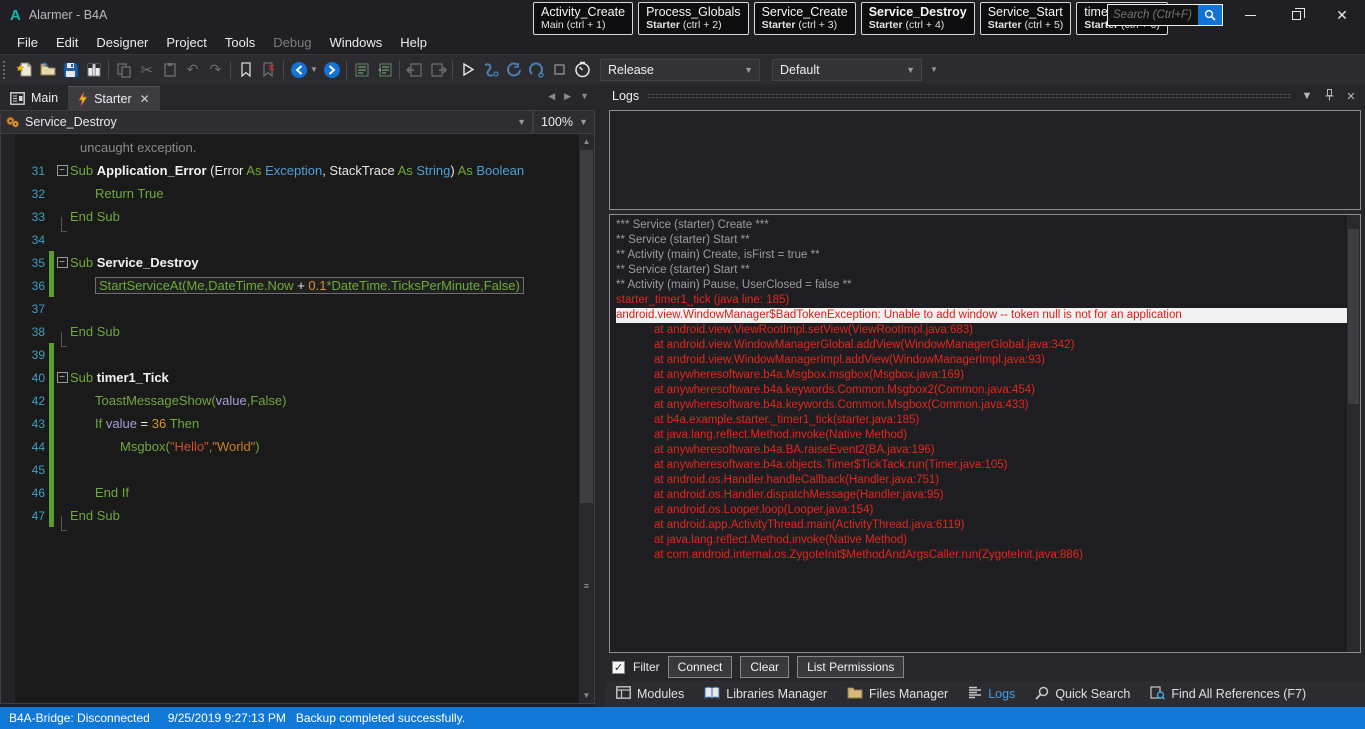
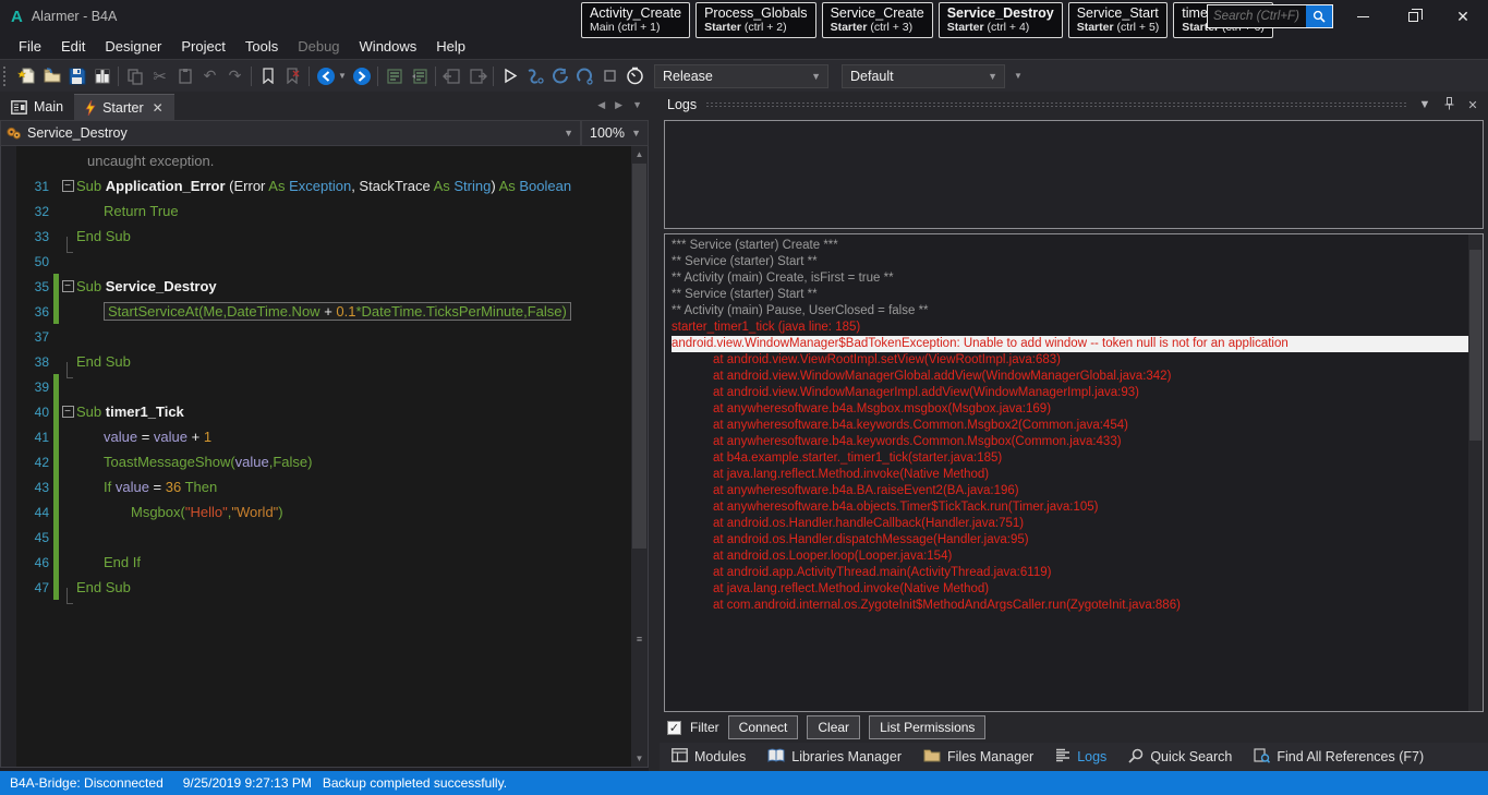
  A
  Alarmer - B4A
  Activity_Create
  Main (ctrl + 1)
  Process_Globals
  Starter (ctrl + 2)
  Service_Create
  Starter (ctrl + 3)
  Service_Destroy
  Starter (ctrl + 4)
  Service_Start
  Starter (ctrl + 5)
  Search (Ctrl+F)
  ✕
  File
  Edit
  Designer
  Project
  Tools
  Debug
  Windows
  Help
  ✂
  ↶
  ↷
  ▼
  Release
  ▼
  Default
  ▼
  ▼
  Main
  Starter
  ✕
  ◀
  ▶
  ▼
  Service_Destroy
  ▼
  100%
  ▼
  uncaught exception.
  31
  −
  Sub Application_Error (Error As Exception, StackTrace As String) As Boolean
  32
  Return True
  33
  End Sub
- 34
+ 50
  35
  −
  Sub Service_Destroy
  36
  StartServiceAt(Me,DateTime.Now + 0.1*DateTime.TicksPerMinute,False)
  37
  38
  End Sub
  39
  40
  −
  Sub timer1_Tick
+ 41
+ value = value + 1
  42
  ToastMessageShow(value,False)
  43
  If value = 36 Then
  44
  Msgbox("Hello","World")
  45
  46
  End If
  47
  End Sub
  ▲
  ≡
  ▼
  Logs
  ▼
  ✕
  *** Service (starter) Create ***
  ** Service (starter) Start **
  ** Activity (main) Create, isFirst = true **
  ** Service (starter) Start **
  ** Activity (main) Pause, UserClosed = false **
  starter_timer1_tick (java line: 185)
  android.view.WindowManager$BadTokenException: Unable to add window -- token null is not for an application
  at android.view.ViewRootImpl.setView(ViewRootImpl.java:683)
  at android.view.WindowManagerGlobal.addView(WindowManagerGlobal.java:342)
  at android.view.WindowManagerImpl.addView(WindowManagerImpl.java:93)
  at anywheresoftware.b4a.Msgbox.msgbox(Msgbox.java:169)
  at anywheresoftware.b4a.keywords.Common.Msgbox2(Common.java:454)
  at anywheresoftware.b4a.keywords.Common.Msgbox(Common.java:433)
  at b4a.example.starter._timer1_tick(starter.java:185)
  at java.lang.reflect.Method.invoke(Native Method)
  at anywheresoftware.b4a.BA.raiseEvent2(BA.java:196)
  at anywheresoftware.b4a.objects.Timer$TickTack.run(Timer.java:105)
  at android.os.Handler.handleCallback(Handler.java:751)
  at android.os.Handler.dispatchMessage(Handler.java:95)
  at android.os.Looper.loop(Looper.java:154)
  at android.app.ActivityThread.main(ActivityThread.java:6119)
  at java.lang.reflect.Method.invoke(Native Method)
  at com.android.internal.os.ZygoteInit$MethodAndArgsCaller.run(ZygoteInit.java:886)
  ✓
  Filter
  Connect
  Clear
  List Permissions
  Modules
  Libraries Manager
  Files Manager
  Logs
  Quick Search
  Find All References (F7)
  B4A-Bridge: Disconnected
  9/25/2019 9:27:13 PM
  Backup completed successfully.
